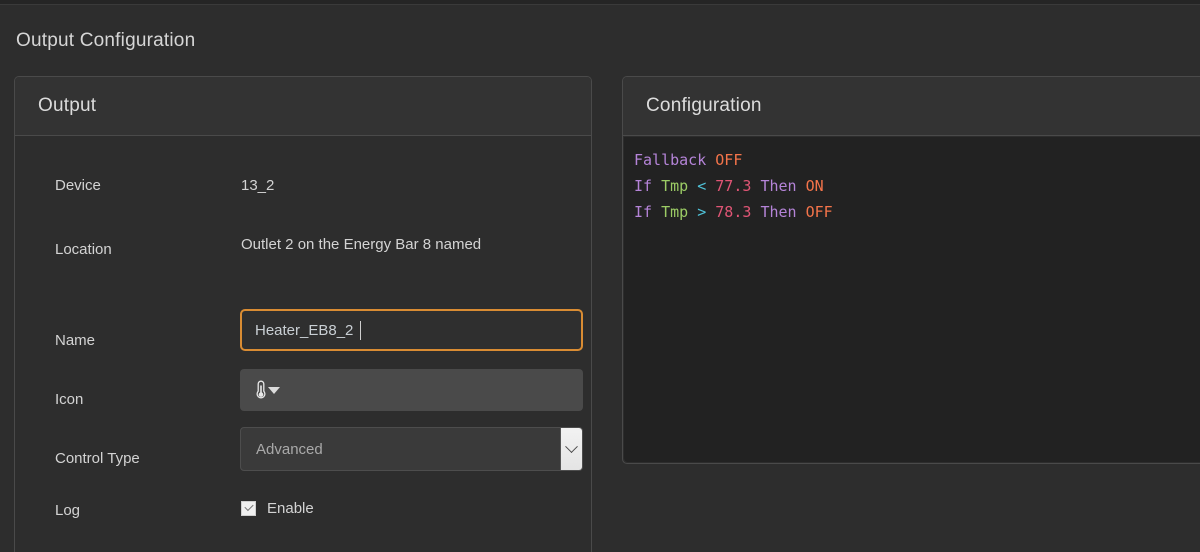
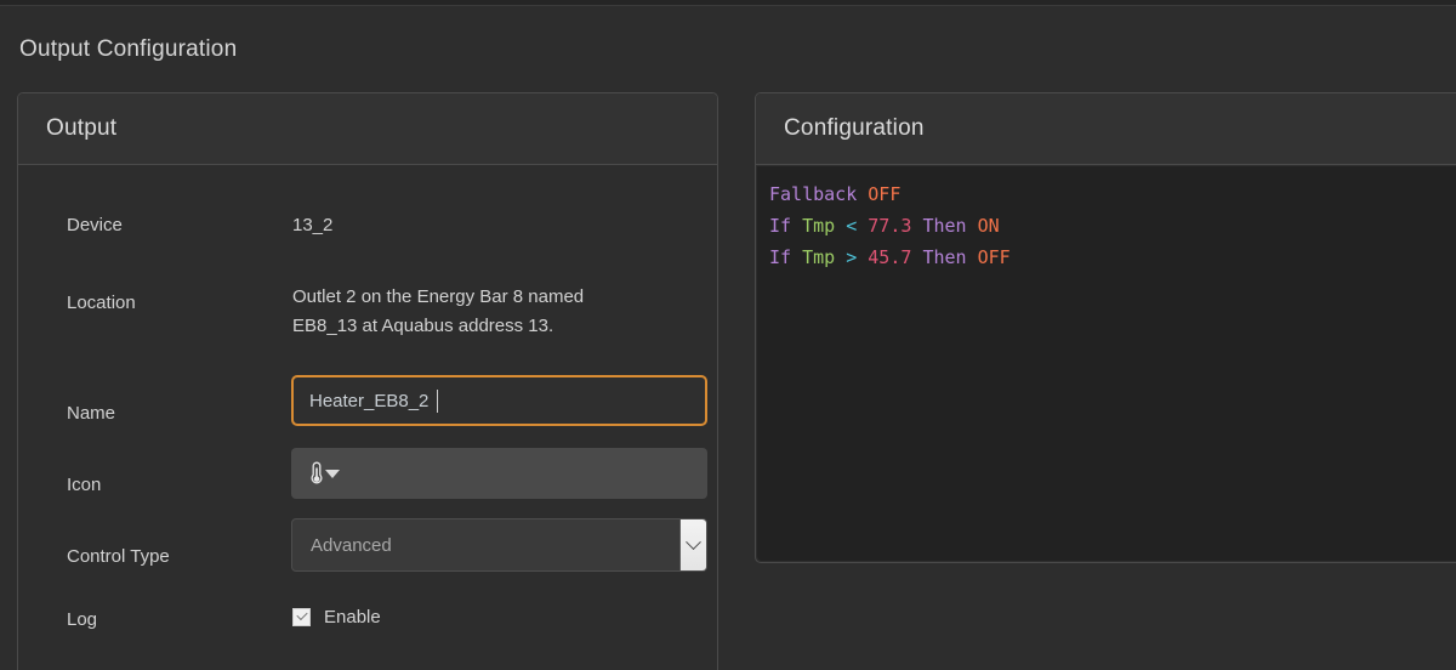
  Output Configuration
  Output
  Device
  13_2
  Location
  Outlet 2 on the Energy Bar 8 named
+ EB8_13 at Aquabus address 13.
  Name
  Heater_EB8_2
  Icon
  Control Type
  Advanced
  Log
  Enable
  Configuration
  Fallback OFF
  If Tmp < 77.3 Then ON
- If Tmp > 78.3 Then OFF
+ If Tmp > 45.7 Then OFF
